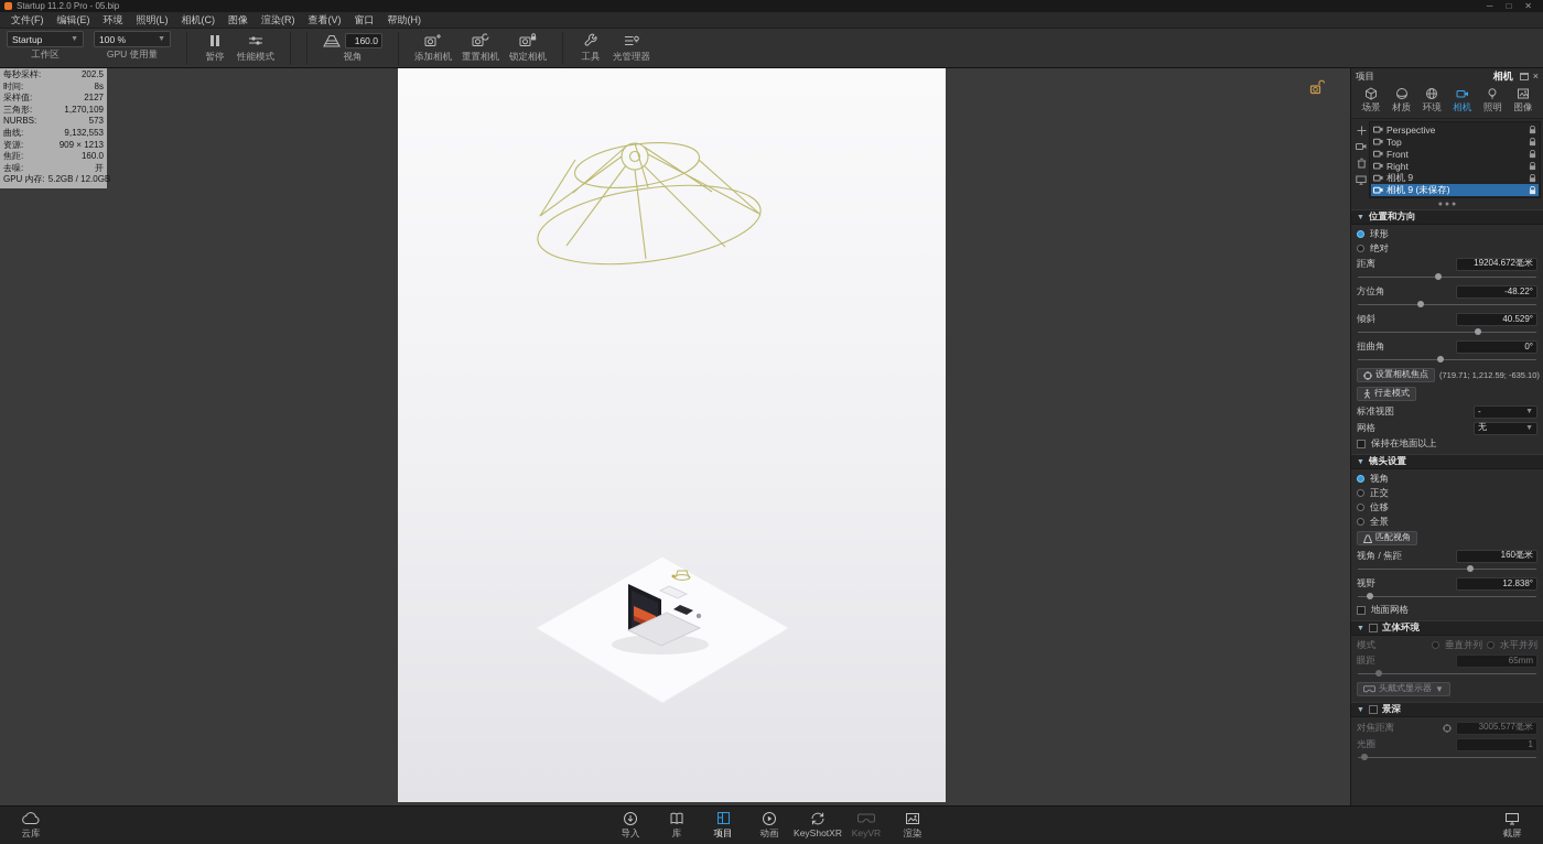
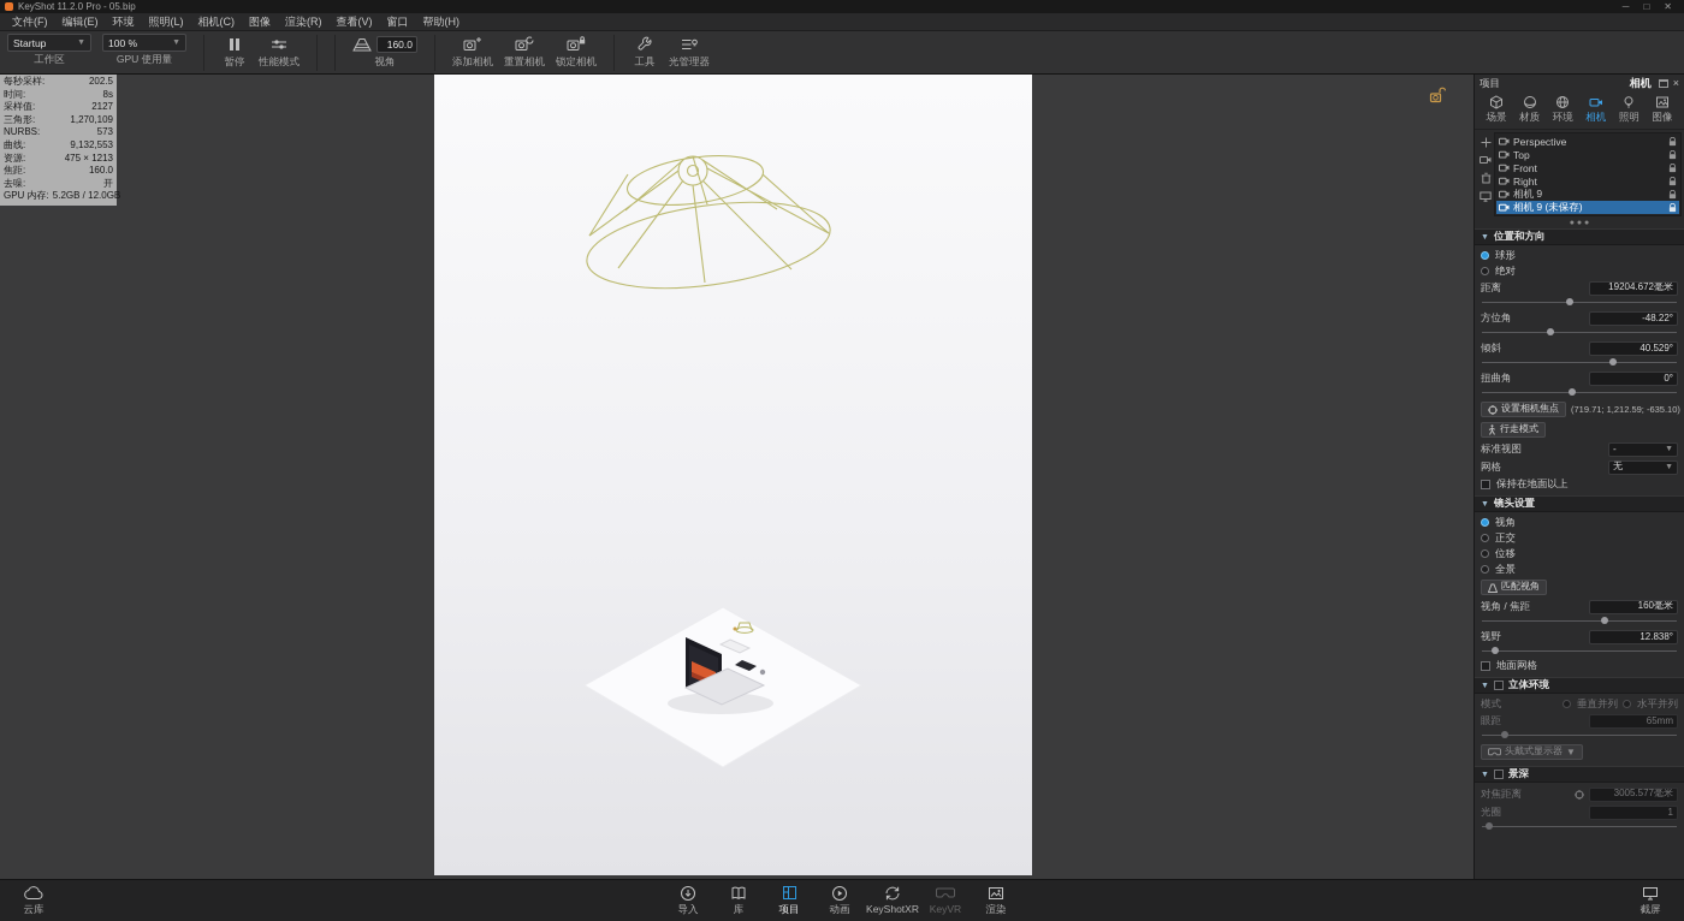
- Startup 11.2.0 Pro - 05.bip
+ KeyShot 11.2.0 Pro - 05.bip
  ─
  □
  ✕
  文件(F)
  编辑(E)
  环境
  照明(L)
  相机(C)
  图像
  渲染(R)
  查看(V)
  窗口
  帮助(H)
  Startup
  工作区
  100 %
  GPU 使用量
  暂停
  性能模式
  160.0
  视角
  添加相机
  重置相机
  锁定相机
  工具
  光管理器
  每秒采样:
  202.5
  时间:
  8s
  采样值:
  2127
  三角形:
  1,270,109
  NURBS:
  573
  曲线:
  9,132,553
  资源:
- 909 × 1213
+ 475 × 1213
  焦距:
  160.0
  去噪:
  开
  GPU 内存:
  5.2GB / 12.0GB
  项目
  相机
  ×
  场景
  材质
  环境
  相机
  照明
  图像
  Perspective
  Top
  Front
  Right
  相机 9
  相机 9 (未保存)
  位置和方向
  球形
  绝对
  距离
  19204.672毫米
  方位角
  -48.22°
  倾斜
  40.529°
  扭曲角
  0°
  设置相机焦点
  (719.71; 1,212.59; -635.10)
  行走模式
  标准视图
  -
  网格
  无
  保持在地面以上
  镜头设置
  视角
  正交
  位移
  全景
  匹配视角
  视角 / 焦距
  160毫米
  视野
  12.838°
  地面网格
  立体环境
  模式
  垂直并列
  水平并列
  眼距
  65mm
  头戴式显示器
  ▼
  景深
  对焦距离
  3005.577毫米
  光圈
  1
  云库
  导入
  库
  项目
  动画
  KeyShotXR
  KeyVR
  渲染
  截屏
